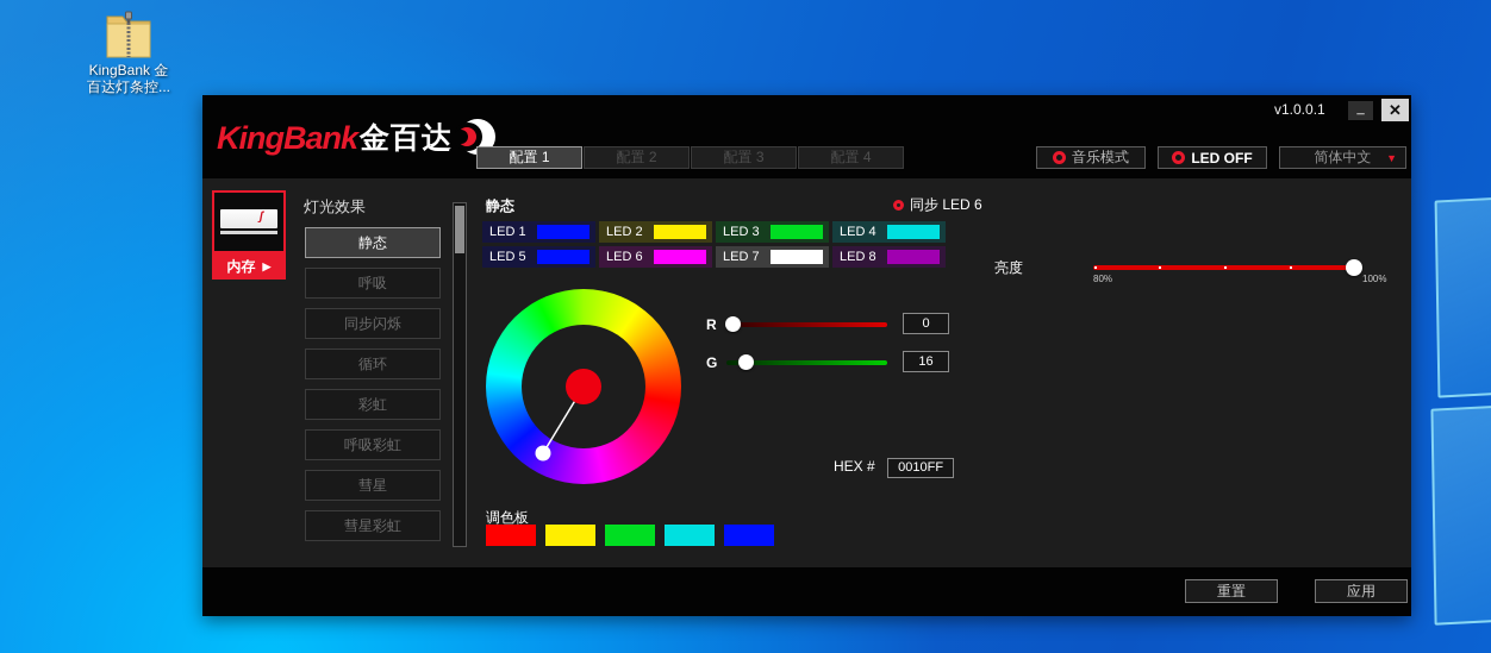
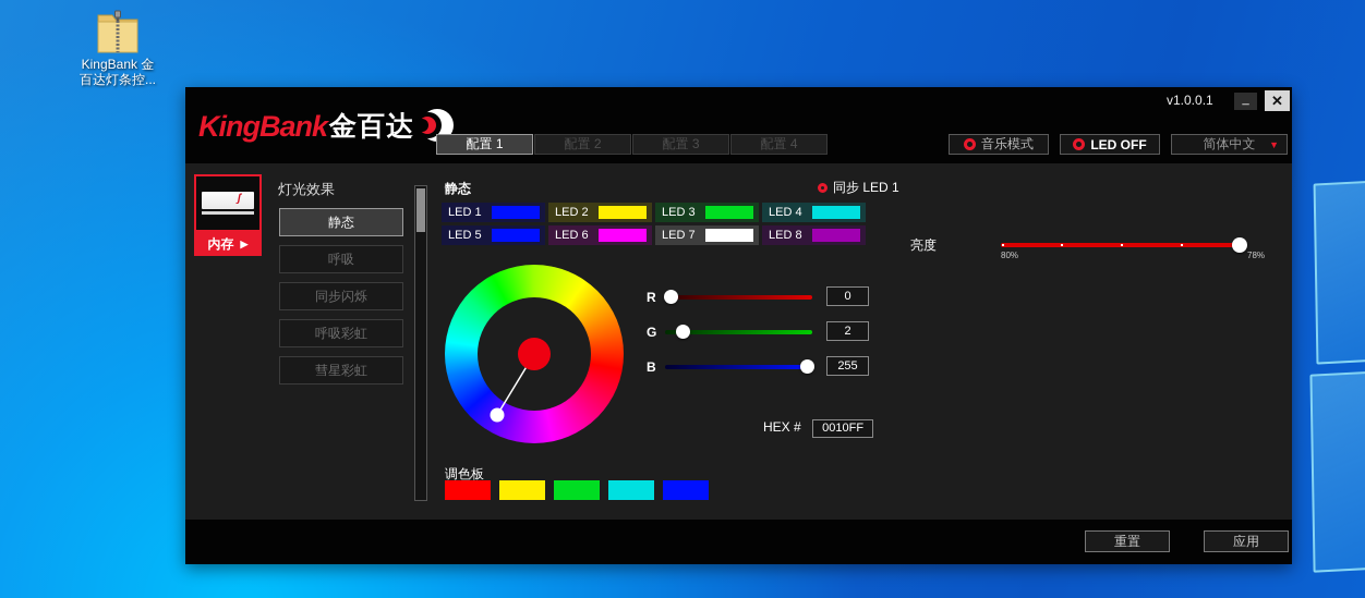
  KingBank 金
  百达灯条控...
  KingBank
  金百达
  v1.0.0.1
  _
  ✕
  配置 1
  配置 2
  配置 3
  配置 4
  音乐模式
  LED OFF
  简体中文
  ▼
  ʃ
  内存
  ▶
  灯光效果
  静态
  呼吸
  同步闪烁
- 循环
- 彩虹
  呼吸彩虹
- 彗星
  彗星彩虹
  静态
- 同步 LED 6
+ 同步 LED 1
  LED 1
  LED 2
  LED 3
  LED 4
  LED 5
  LED 6
  LED 7
  LED 8
  R
  0
  G
- 16
+ 2
+ B
+ 255
  HEX # 0010FF
  调色板
  亮度
  80%
- 100%
+ 78%
  重置
  应用
